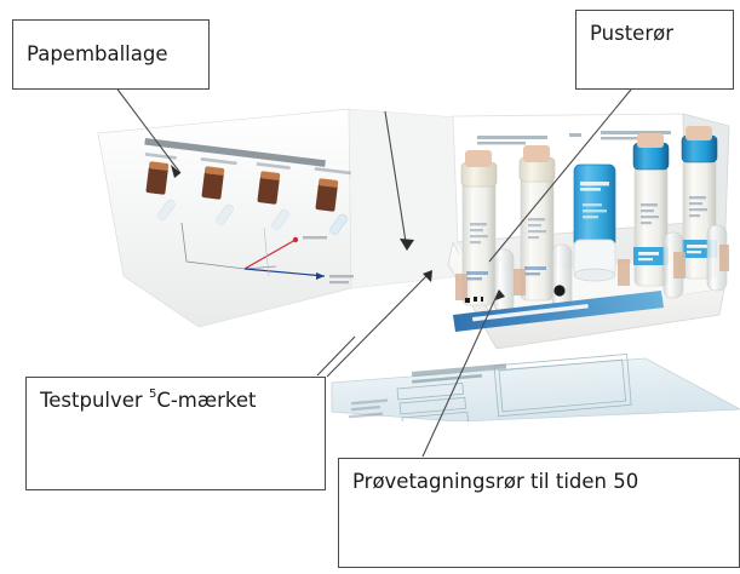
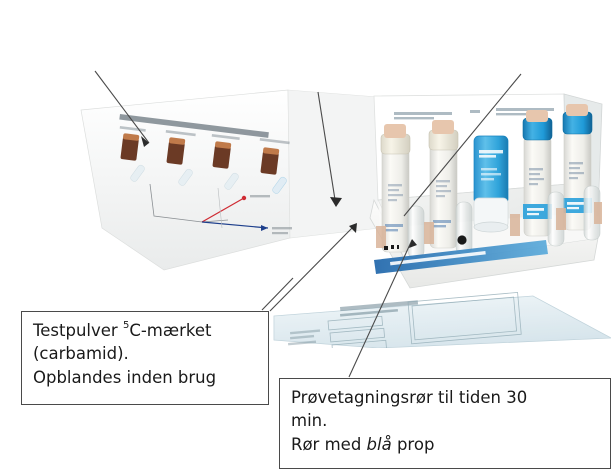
- Papemballage
- Pusterør
  Testpulver 5C-mærket
+ (carbamid).
+ Opblandes inden brug
- Prøvetagningsrør til tiden 50
+ Prøvetagningsrør til tiden 30
+ min.
+ Rør med blå prop
